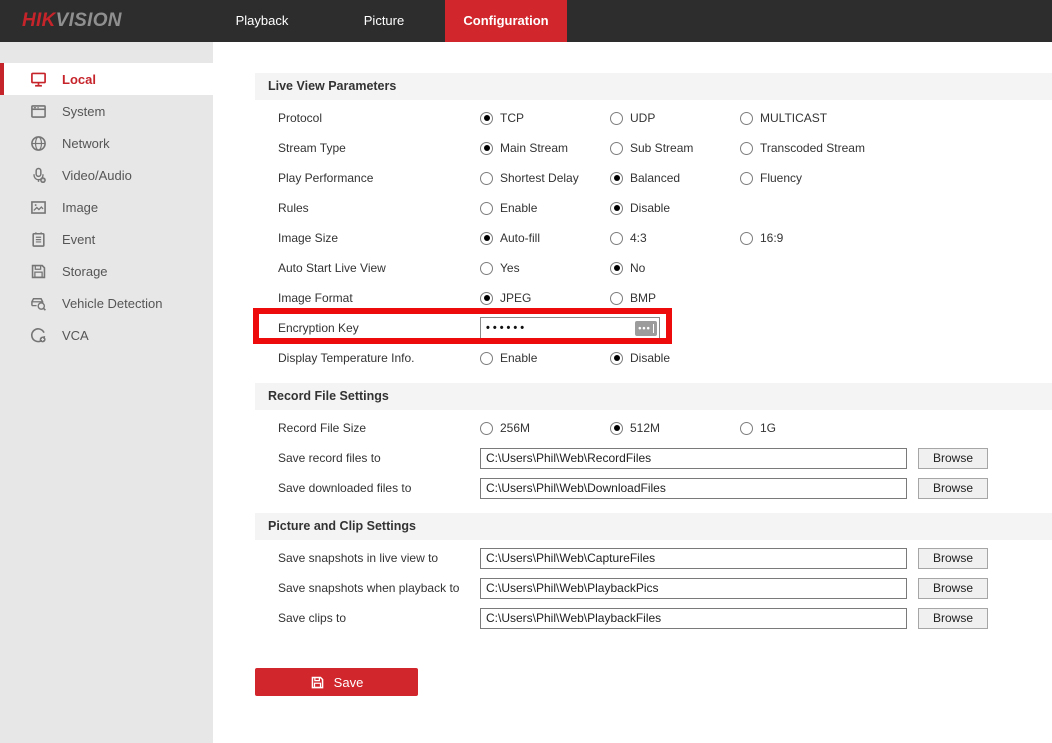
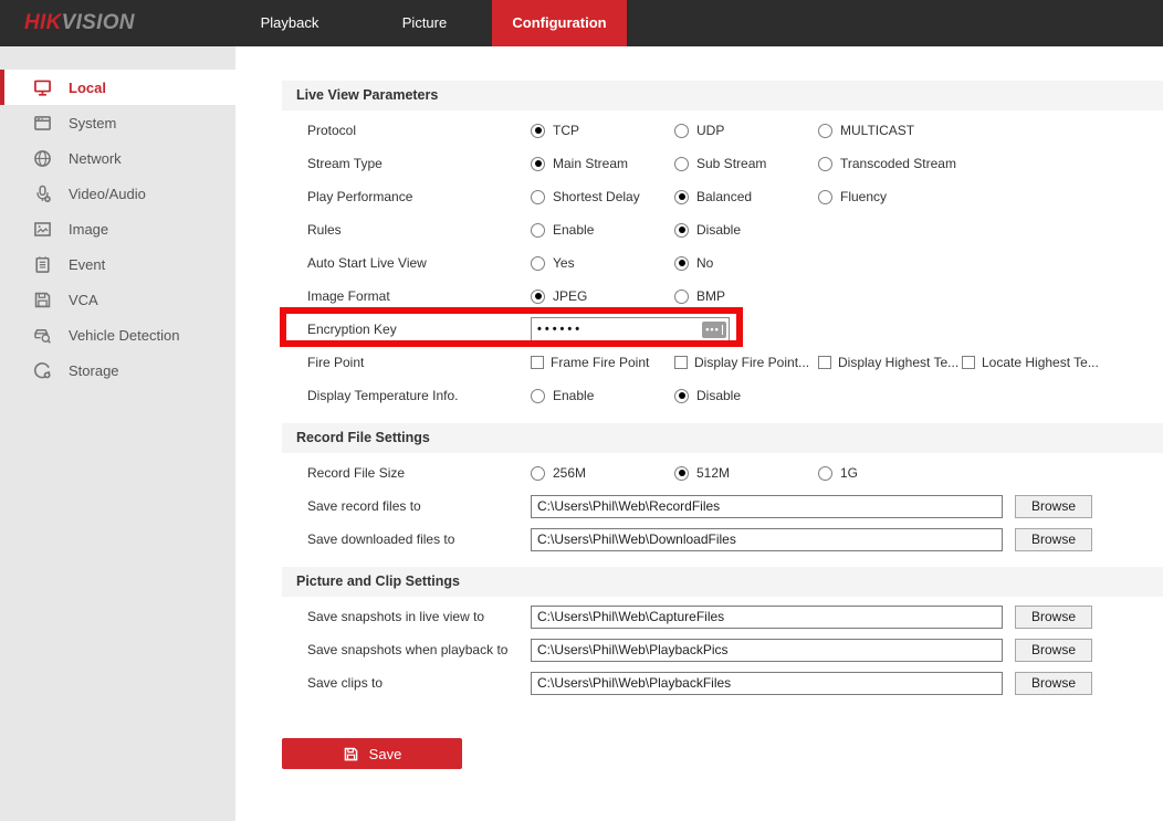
  HIK
  VISION
  Playback
  Picture
  Configuration
  Local
  System
  Network
  Video/Audio
  Image
  Event
- Storage
+ VCA
  Vehicle Detection
- VCA
+ Storage
  Live View Parameters
  Protocol
  TCP
  UDP
  MULTICAST
  Stream Type
  Main Stream
  Sub Stream
  Transcoded Stream
  Play Performance
  Shortest Delay
  Balanced
  Fluency
  Rules
  Enable
  Disable
- Image Size
- Auto-fill
- 4:3
- 16:9
  Auto Start Live View
  Yes
  No
  Image Format
  JPEG
  BMP
  Encryption Key
  ••••••
  •••
+ Fire Point
+ Frame Fire Point
+ Display Fire Point...
+ Display Highest Te...
+ Locate Highest Te...
  Display Temperature Info.
  Enable
  Disable
  Record File Settings
  Record File Size
  256M
  512M
  1G
  Save record files to
  C:\Users\Phil\Web\RecordFiles
  Browse
  Save downloaded files to
  C:\Users\Phil\Web\DownloadFiles
  Browse
  Picture and Clip Settings
  Save snapshots in live view to
  C:\Users\Phil\Web\CaptureFiles
  Browse
  Save snapshots when playback to
  C:\Users\Phil\Web\PlaybackPics
  Browse
  Save clips to
  C:\Users\Phil\Web\PlaybackFiles
  Browse
  Save
